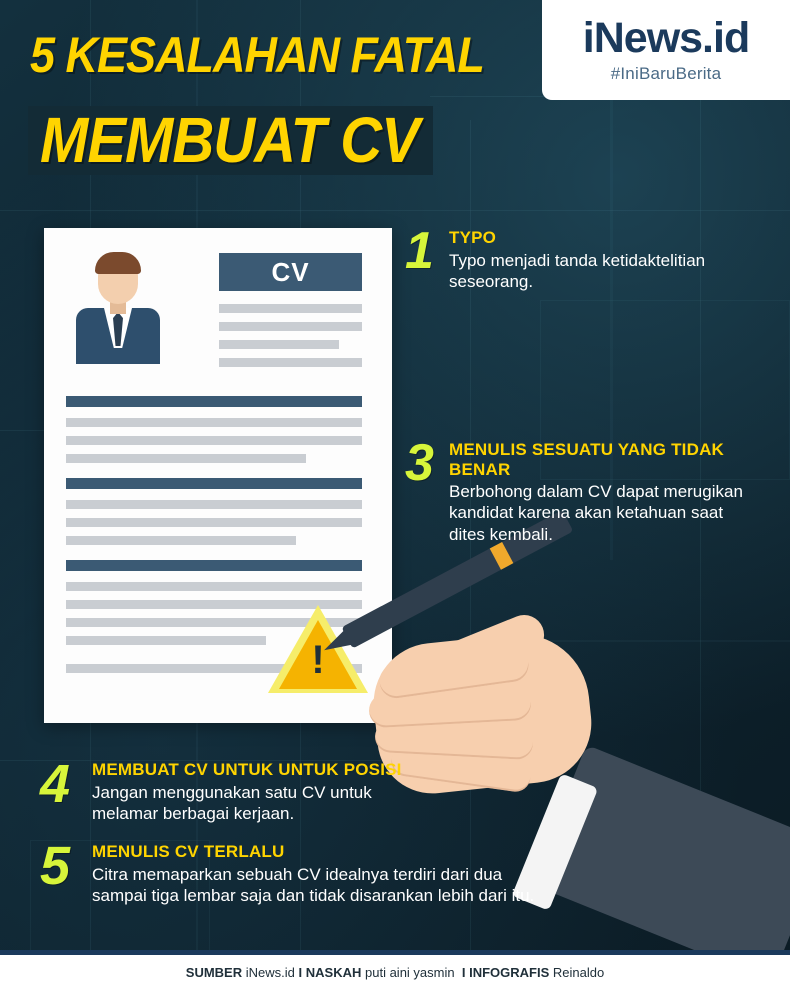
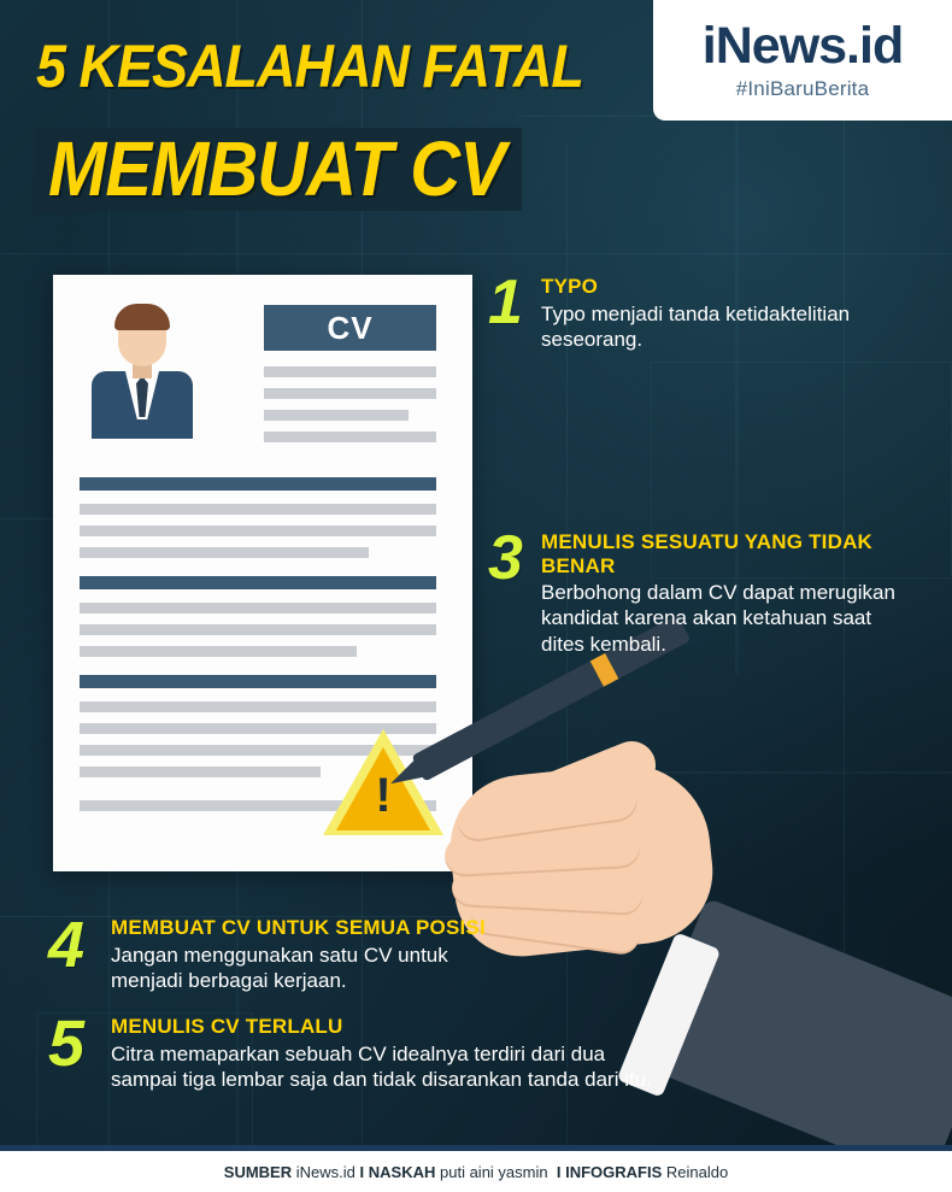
  iNews.id
  #IniBaruBerita
  5 KESALAHAN FATAL
  MEMBUAT CV
  CV
  !
  1
  TYPO
  Typo menjadi tanda ketidaktelitian seseorang.
  3
  MENULIS SESUATU YANG TIDAK BENAR
  Berbohong dalam CV dapat merugikan kandidat karena akan ketahuan saat dites kembali.
  4
- MEMBUAT CV UNTUK UNTUK POSISI
+ MEMBUAT CV UNTUK SEMUA POSISI
- Jangan menggunakan satu CV untuk melamar berbagai kerjaan.
+ Jangan menggunakan satu CV untuk menjadi berbagai kerjaan.
  5
  MENULIS CV TERLALU
- Citra memaparkan sebuah CV idealnya terdiri dari dua sampai tiga lembar saja dan tidak disarankan lebih dari itu.
+ Citra memaparkan sebuah CV idealnya terdiri dari dua sampai tiga lembar saja dan tidak disarankan tanda dari itu.
  SUMBER
  iNews.id
  I
  NASKAH
  puti aini yasmin
  I
  INFOGRAFIS
  Reinaldo
